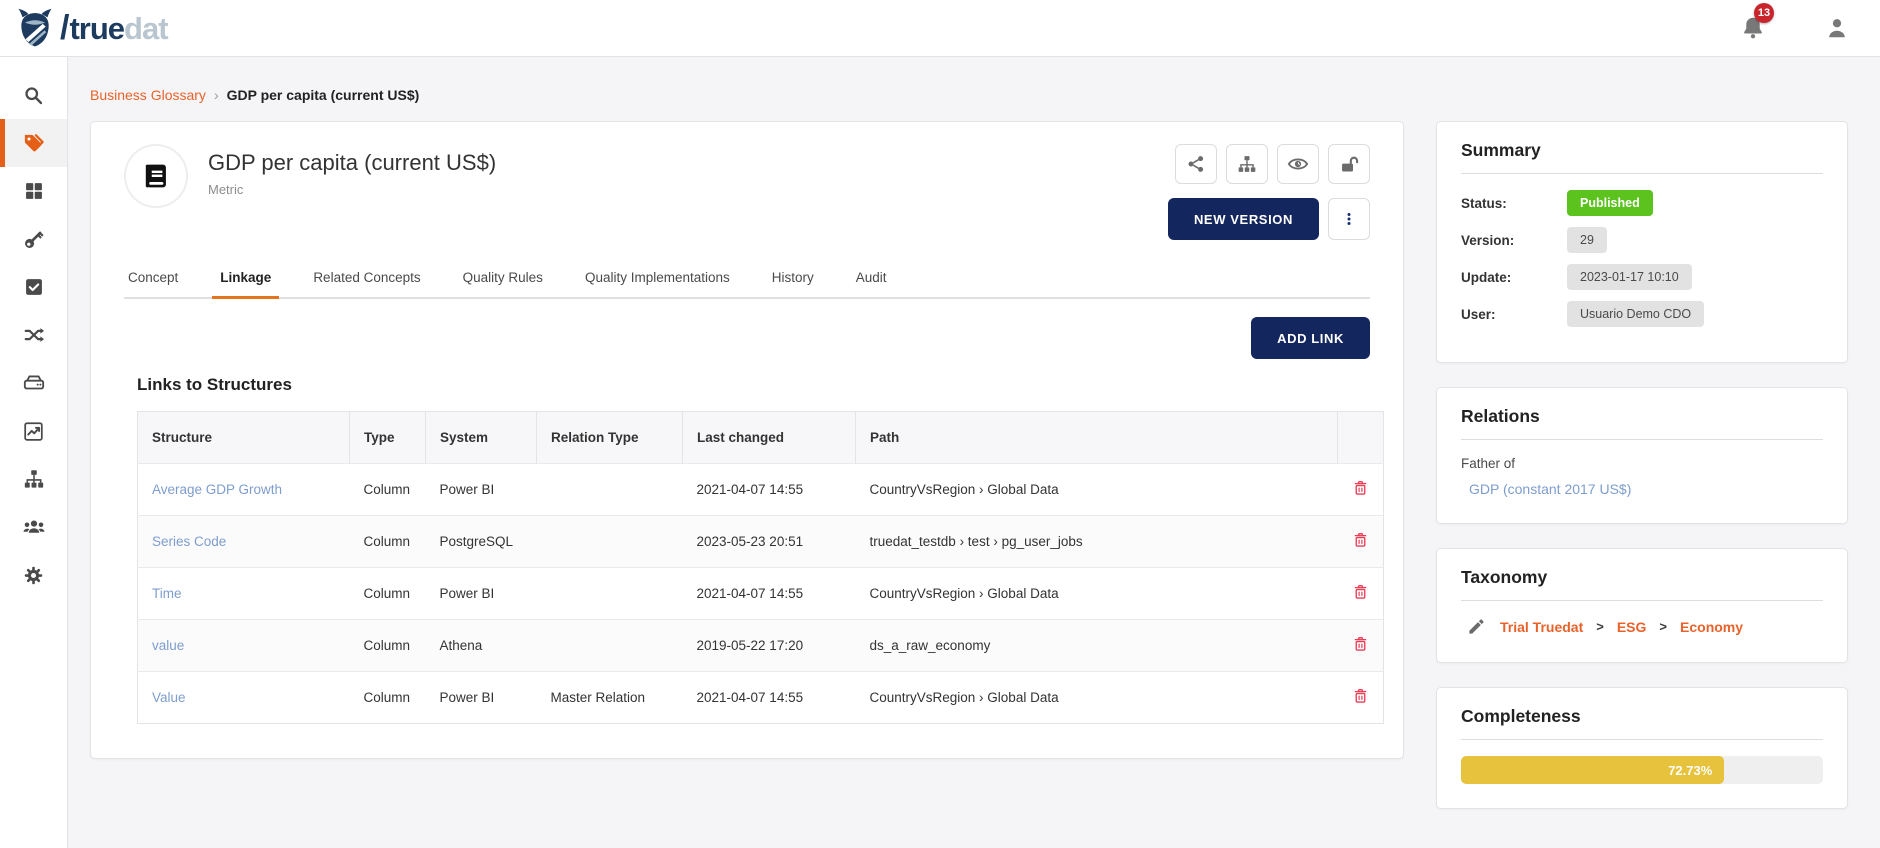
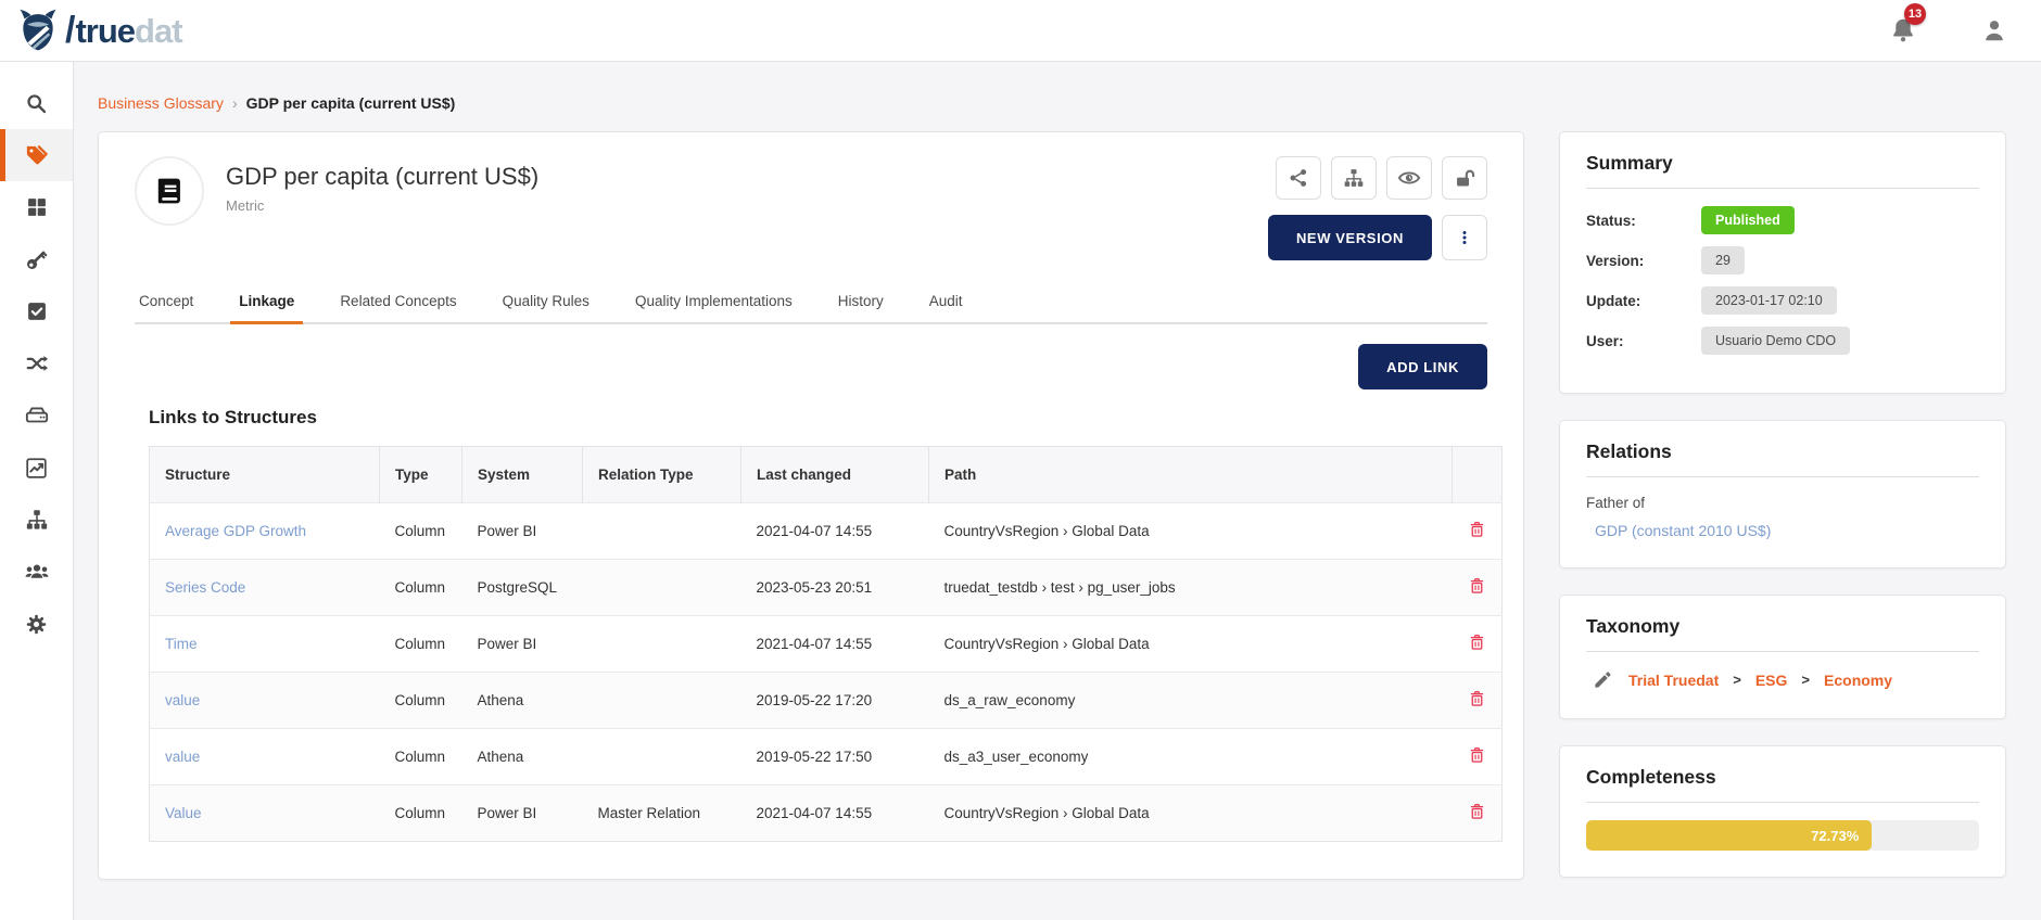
  /truedat
  13
  Business Glossary
  ›
  GDP per capita (current US$)
  GDP per capita (current US$)
  Metric
  NEW VERSION
  Concept
  Linkage
  Related Concepts
  Quality Rules
  Quality Implementations
  History
  Audit
  ADD LINK
  Links to Structures
  Structure	Type	System	Relation Type	Last changed	Path
  Average GDP Growth	Column	Power BI		2021-04-07 14:55	CountryVsRegion › Global Data
  Series Code	Column	PostgreSQL		2023-05-23 20:51	truedat_testdb › test › pg_user_jobs
  Time	Column	Power BI		2021-04-07 14:55	CountryVsRegion › Global Data
  value	Column	Athena		2019-05-22 17:20	ds_a_raw_economy
+ value	Column	Athena		2019-05-22 17:50	ds_a3_user_economy
  Value	Column	Power BI	Master Relation	2021-04-07 14:55	CountryVsRegion › Global Data
  Summary
  Status:
  Published
  Version:
  29
  Update:
- 2023-01-17 10:10
+ 2023-01-17 02:10
  User:
  Usuario Demo CDO
  Relations
  Father of
- GDP (constant 2017 US$)
+ GDP (constant 2010 US$)
  Taxonomy
  Trial Truedat
  >
  ESG
  >
  Economy
  Completeness
  72.73%
